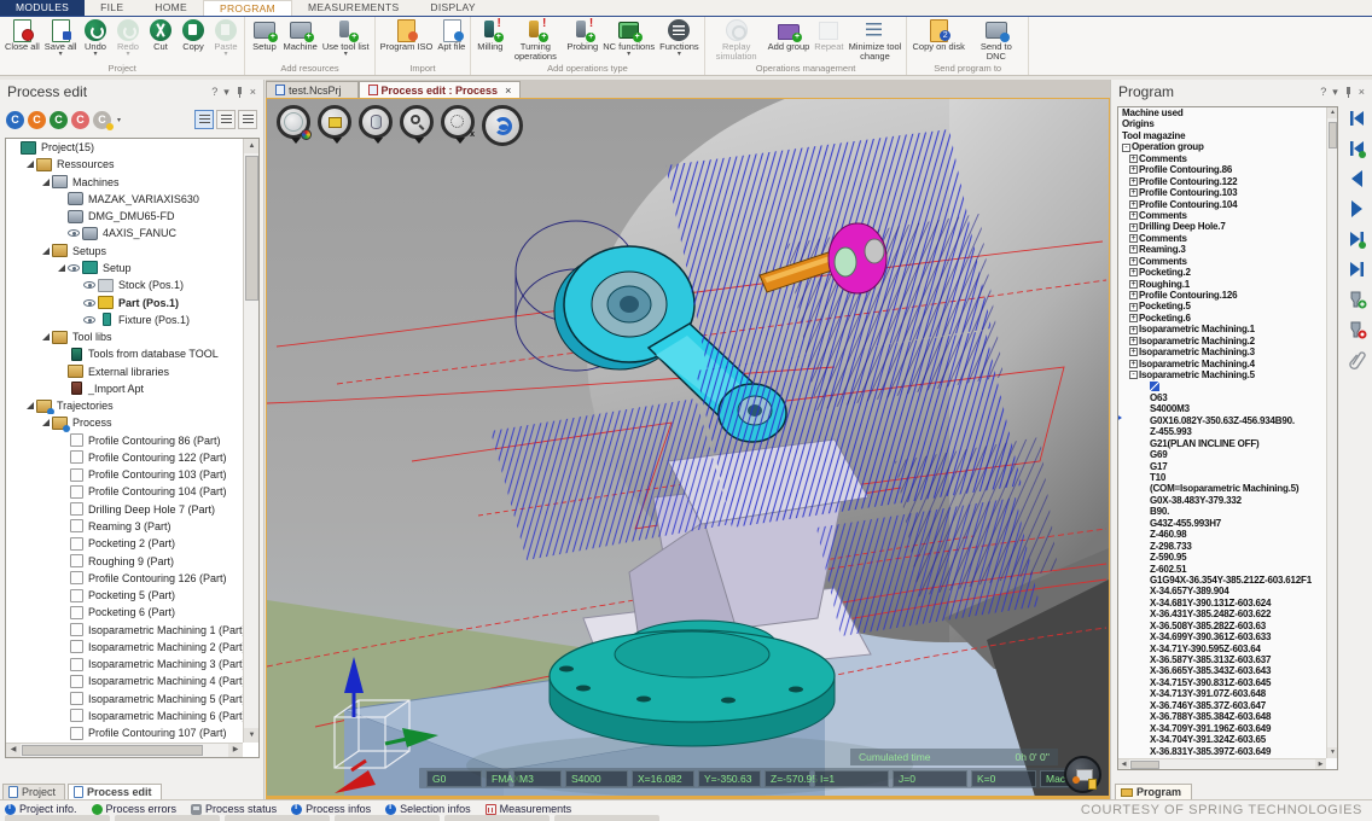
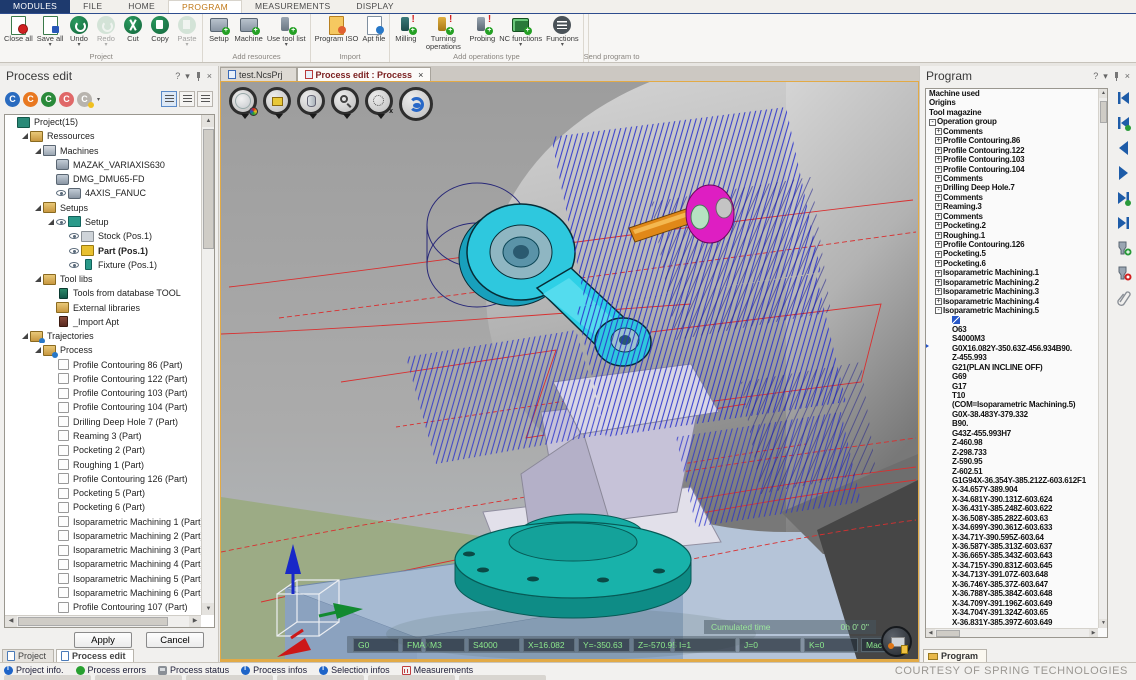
  MODULES
  FILE
  HOME
  PROGRAM
  MEASUREMENTS
  DISPLAY
  Close all
  Save all
  Undo
  Redo
  Cut
  Copy
  Paste
  Project
  Setup
  Machine
  Use tool list
  Add resources
  Program ISO
  Apt file
  Import
  !
  Milling
  !
  Turning operations
  !
  Probing
  NC functions
  Functions
  Add operations type
- Replay simulation
- Add group
- Repeat
- Minimize tool change
- Operations management
- Copy on disk
- Send to DNC
  Send program to
  Process edit
  ?
  ▾
  ×
  C
  C
  C
  C
  C
  Project(15)
  Ressources
  Machines
  MAZAK_VARIAXIS630
  DMG_DMU65-FD
  4AXIS_FANUC
  Setups
  Setup
  Stock (Pos.1)
  Part (Pos.1)
  Fixture (Pos.1)
  Tool libs
  Tools from database TOOL
  External libraries
  _Import Apt
  Trajectories
  Process
  Profile Contouring 86 (Part)
  Profile Contouring 122 (Part)
  Profile Contouring 103 (Part)
  Profile Contouring 104 (Part)
  Drilling Deep Hole 7 (Part)
  Reaming 3 (Part)
  Pocketing 2 (Part)
- Roughing 9 (Part)
+ Roughing 1 (Part)
  Profile Contouring 126 (Part)
  Pocketing 5 (Part)
  Pocketing 6 (Part)
  Isoparametric Machining 1 (Part
  Isoparametric Machining 2 (Part
  Isoparametric Machining 3 (Part
  Isoparametric Machining 4 (Part
  Isoparametric Machining 5 (Part
  Isoparametric Machining 6 (Part
  Profile Contouring 107 (Part)
+ Apply
+ Cancel
  Project
  Process edit
  test.NcsPrj
  Process edit : Process
  ×
  Cumulated time
  0h 0' 0''
  G0
  FMA
  M3
  S4000
  X=16.082
  Y=-350.63
  Z=-570.95
  I=1
  J=0
  K=0
  Program
  ?
  ▾
  ×
  Machine used
  Origins
  Tool magazine
  Operation group
  Comments
  Profile Contouring.86
  Profile Contouring.122
  Profile Contouring.103
  Profile Contouring.104
  Comments
  Drilling Deep Hole.7
  Comments
  Reaming.3
  Comments
  Pocketing.2
  Roughing.1
  Profile Contouring.126
  Pocketing.5
  Pocketing.6
  Isoparametric Machining.1
  Isoparametric Machining.2
  Isoparametric Machining.3
  Isoparametric Machining.4
  Isoparametric Machining.5
  O63
  S4000M3
  G0X16.082Y-350.63Z-456.934B90.
  Z-455.993
  G21(PLAN INCLINE OFF)
  G69
  G17
  T10
  (COM=Isoparametric Machining.5)
  G0X-38.483Y-379.332
  B90.
  G43Z-455.993H7
  Z-460.98
  Z-298.733
  Z-590.95
  Z-602.51
  G1G94X-36.354Y-385.212Z-603.612F1
  X-34.657Y-389.904
  X-34.681Y-390.131Z-603.624
  X-36.431Y-385.248Z-603.622
  X-36.508Y-385.282Z-603.63
  X-34.699Y-390.361Z-603.633
  X-34.71Y-390.595Z-603.64
  X-36.587Y-385.313Z-603.637
  X-36.665Y-385.343Z-603.643
  X-34.715Y-390.831Z-603.645
  X-34.713Y-391.07Z-603.648
  X-36.746Y-385.37Z-603.647
  X-36.788Y-385.384Z-603.648
  X-34.709Y-391.196Z-603.649
  X-34.704Y-391.324Z-603.65
  X-36.831Y-385.397Z-603.649
  Program
  Project info.
  Process errors
  Process status
  Process infos
  Selection infos
  Measurements
  COURTESY OF SPRING TECHNOLOGIES
